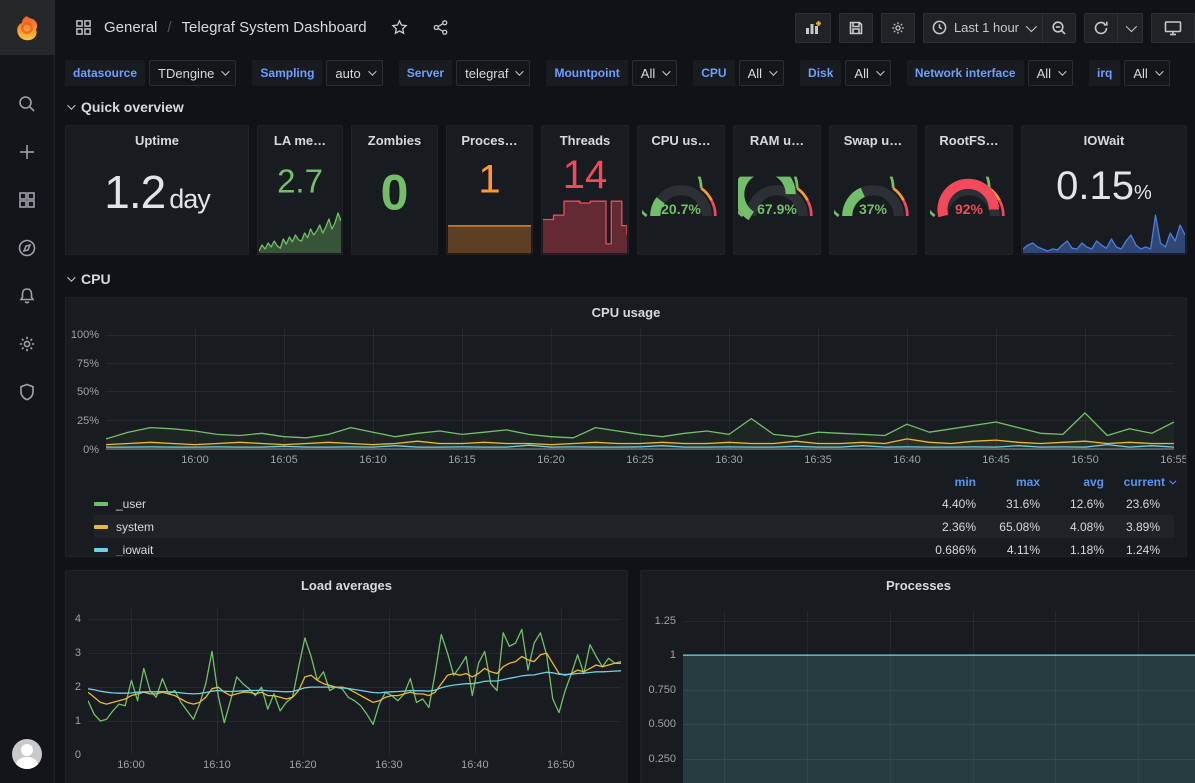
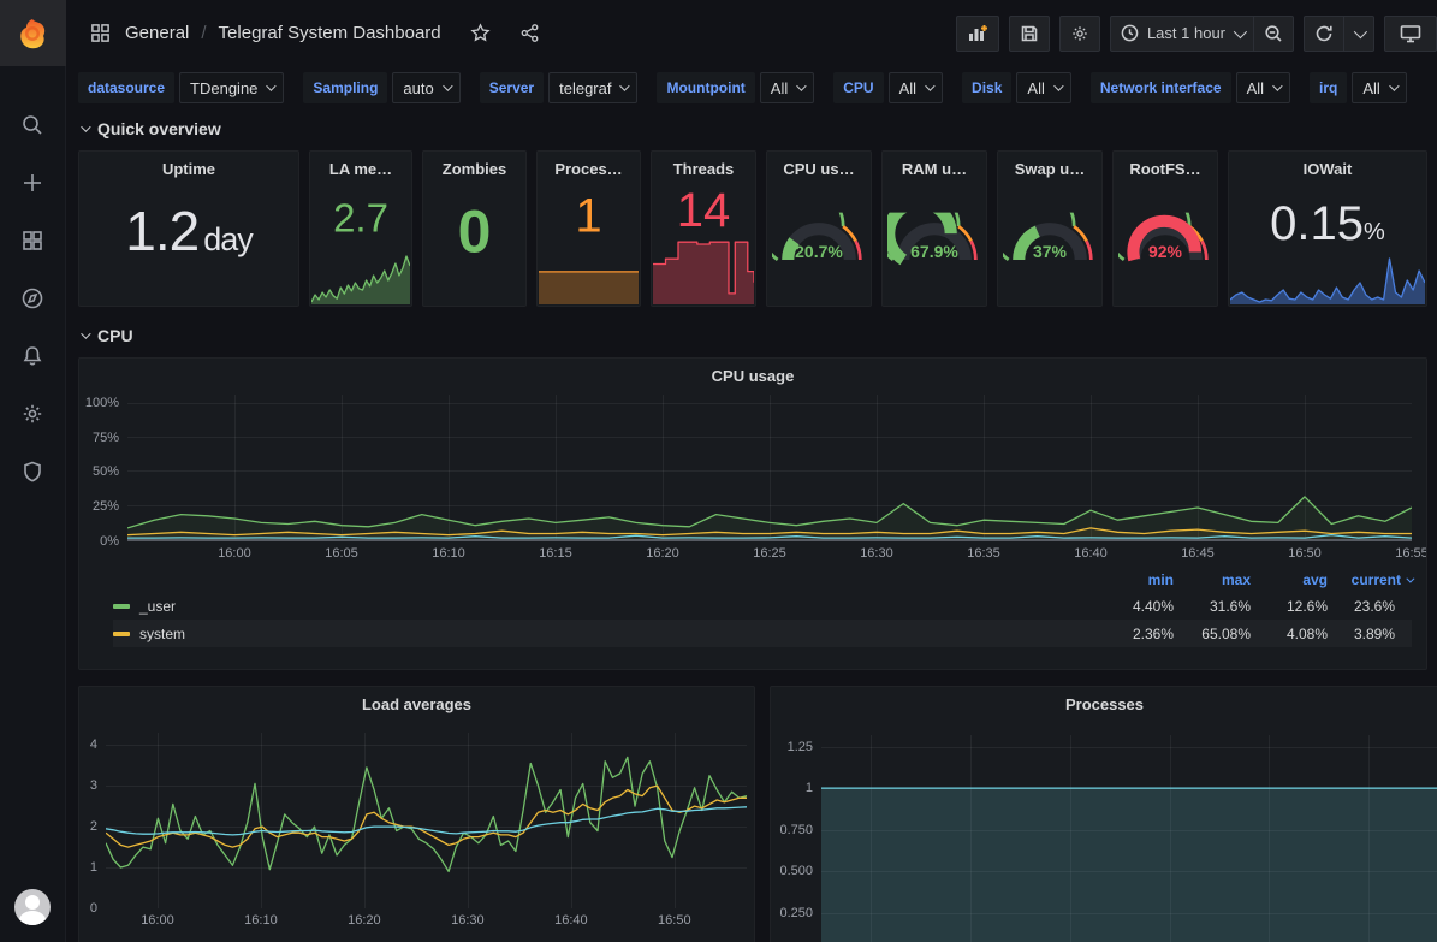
  General
  /
  Telegraf System Dashboard
  Last 1 hour
  datasource
  TDengine
  Sampling
  auto
  Server
  telegraf
  Mountpoint
  All
  CPU
  All
  Disk
  All
  Network interface
  All
  irq
  All
  Quick overview
  Uptime
  1.2 day
  LA me…
  2.7
  Zombies
  0
  Proces…
  1
  Threads
  14
  CPU us…
  20.7%
  RAM u…
  67.9%
  Swap u…
  37%
  RootFS…
  92%
  IOWait
  0.15%
  CPU
  CPU usage
  100%
  75%
  50%
  25%
  0%
  16:00
  16:05
  16:10
  16:15
  16:20
  16:25
  16:30
  16:35
  16:40
  16:45
  16:50
  16:55
  min
  max
  avg
  current
  _user
  4.40%
  31.6%
  12.6%
  23.6%
  system
  2.36%
  65.08%
  4.08%
  3.89%
- _iowait
- 0.686%
- 4.11%
- 1.18%
- 1.24%
  Load averages
  4
  3
  2
  1
  0
  16:00
  16:10
  16:20
  16:30
  16:40
  16:50
  Processes
  1.25
  1
  0.750
  0.500
  0.250
